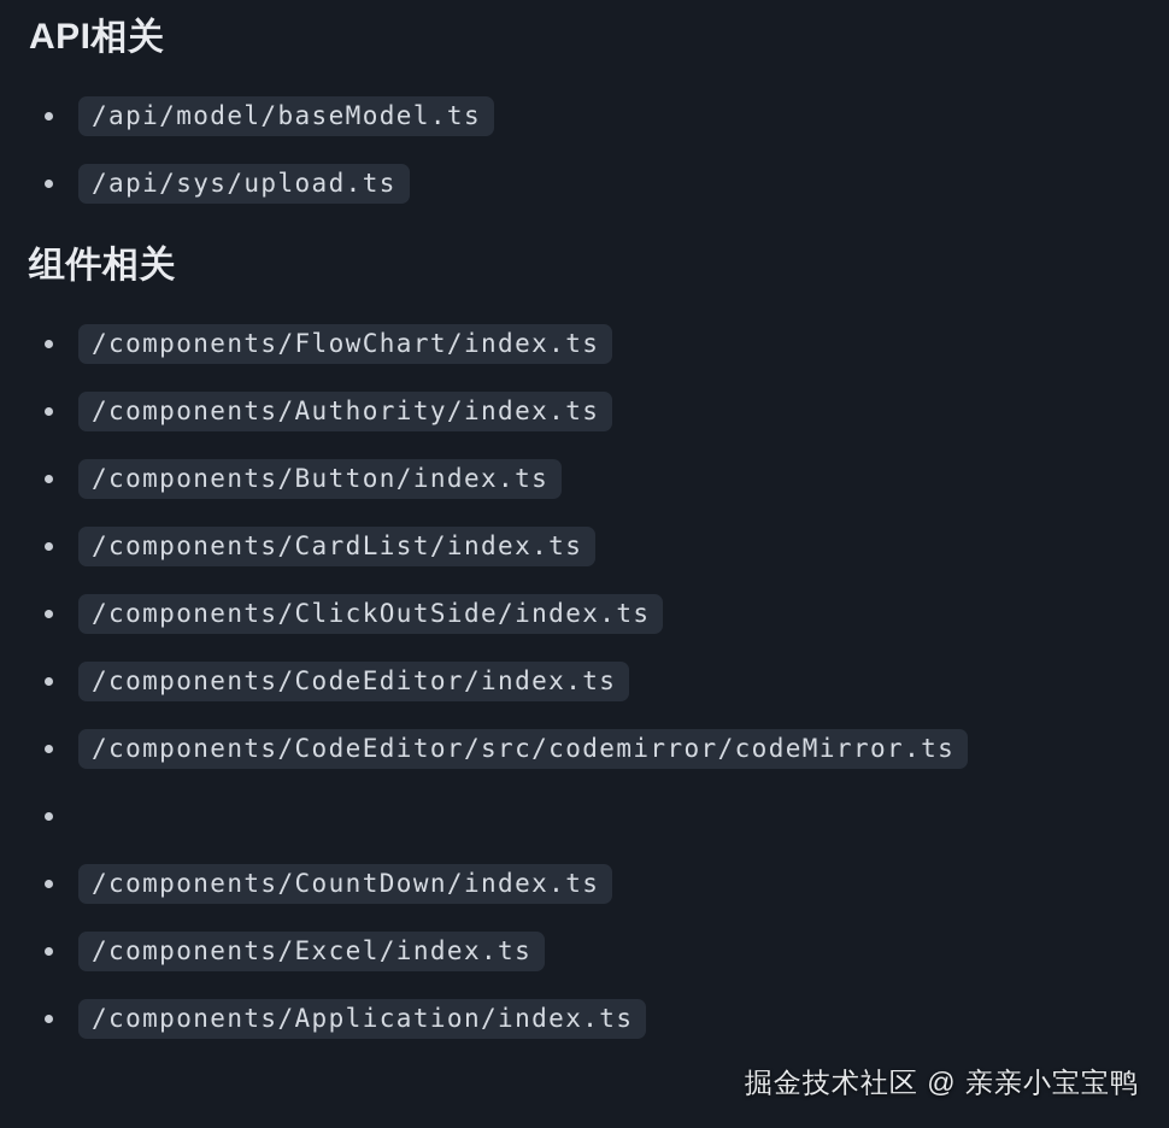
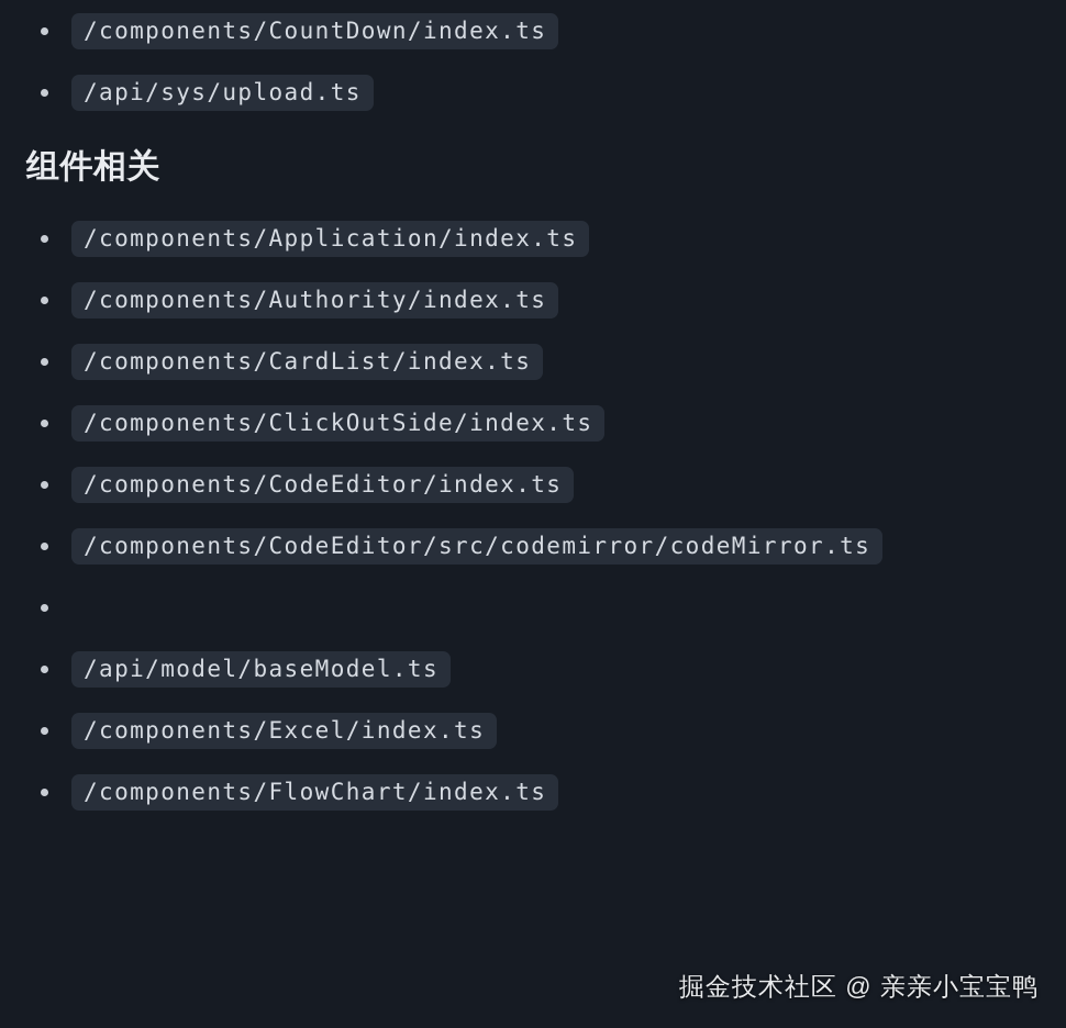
- API相关
- /api/model/baseModel.ts
+ /components/CountDown/index.ts
  /api/sys/upload.ts
  组件相关
- /components/FlowChart/index.ts
+ /components/Application/index.ts
  /components/Authority/index.ts
- /components/Button/index.ts
  /components/CardList/index.ts
  /components/ClickOutSide/index.ts
  /components/CodeEditor/index.ts
  /components/CodeEditor/src/codemirror/codeMirror.ts
- /components/CountDown/index.ts
+ /api/model/baseModel.ts
  /components/Excel/index.ts
- /components/Application/index.ts
+ /components/FlowChart/index.ts
  掘金技术社区 @ 亲亲小宝宝鸭
